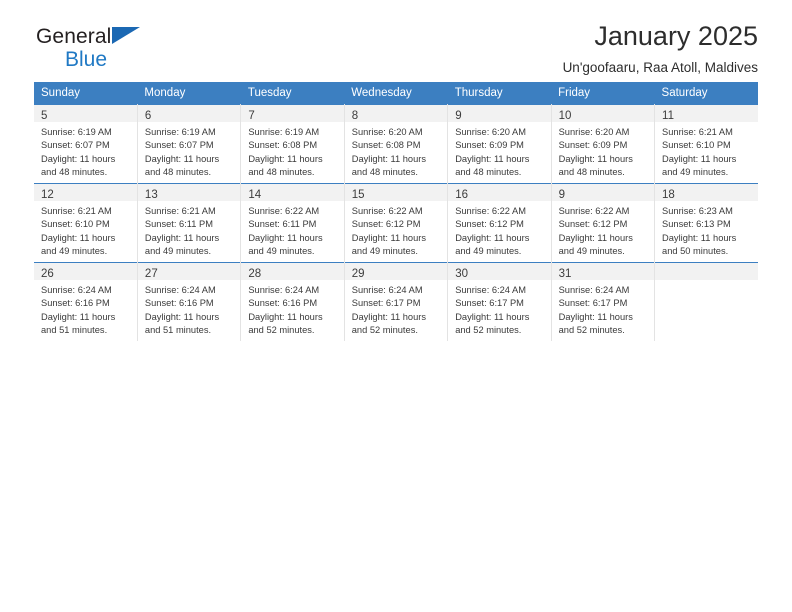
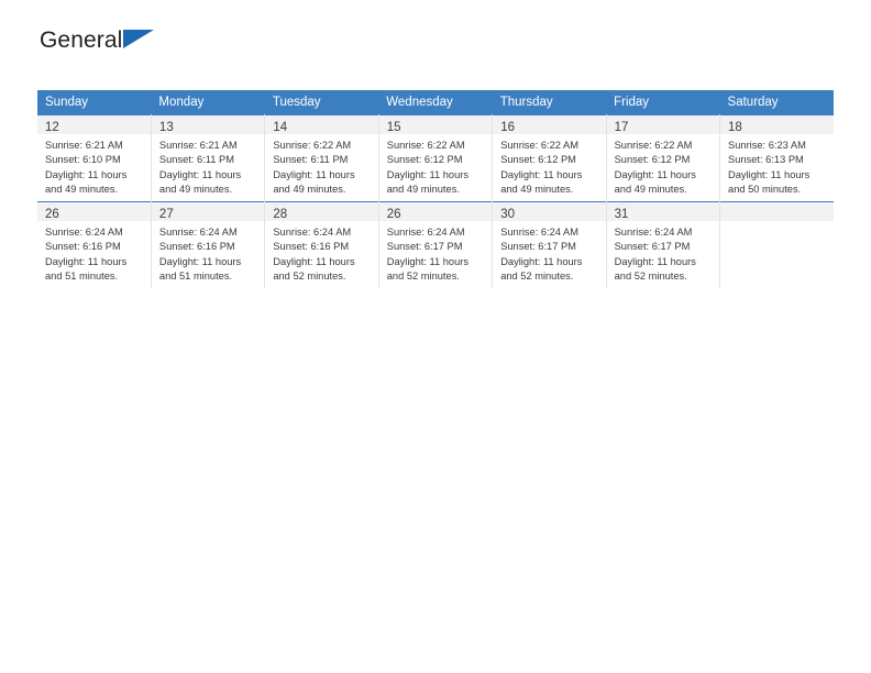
  General
- Blue
- January 2025
- Un'goofaaru, Raa Atoll, Maldives
  Sunday	Monday	Tuesday	Wednesday	Thursday	Friday	Saturday
- 5Sunrise: 6:19 AMSunset: 6:07 PMDaylight: 11 hoursand 48 minutes.	6Sunrise: 6:19 AMSunset: 6:07 PMDaylight: 11 hoursand 48 minutes.	7Sunrise: 6:19 AMSunset: 6:08 PMDaylight: 11 hoursand 48 minutes.	8Sunrise: 6:20 AMSunset: 6:08 PMDaylight: 11 hoursand 48 minutes.	9Sunrise: 6:20 AMSunset: 6:09 PMDaylight: 11 hoursand 48 minutes.	10Sunrise: 6:20 AMSunset: 6:09 PMDaylight: 11 hoursand 48 minutes.	11Sunrise: 6:21 AMSunset: 6:10 PMDaylight: 11 hoursand 49 minutes.
- 12Sunrise: 6:21 AMSunset: 6:10 PMDaylight: 11 hoursand 49 minutes.	13Sunrise: 6:21 AMSunset: 6:11 PMDaylight: 11 hoursand 49 minutes.	14Sunrise: 6:22 AMSunset: 6:11 PMDaylight: 11 hoursand 49 minutes.	15Sunrise: 6:22 AMSunset: 6:12 PMDaylight: 11 hoursand 49 minutes.	16Sunrise: 6:22 AMSunset: 6:12 PMDaylight: 11 hoursand 49 minutes.	9Sunrise: 6:22 AMSunset: 6:12 PMDaylight: 11 hoursand 49 minutes.	18Sunrise: 6:23 AMSunset: 6:13 PMDaylight: 11 hoursand 50 minutes.
+ 12Sunrise: 6:21 AMSunset: 6:10 PMDaylight: 11 hoursand 49 minutes.	13Sunrise: 6:21 AMSunset: 6:11 PMDaylight: 11 hoursand 49 minutes.	14Sunrise: 6:22 AMSunset: 6:11 PMDaylight: 11 hoursand 49 minutes.	15Sunrise: 6:22 AMSunset: 6:12 PMDaylight: 11 hoursand 49 minutes.	16Sunrise: 6:22 AMSunset: 6:12 PMDaylight: 11 hoursand 49 minutes.	17Sunrise: 6:22 AMSunset: 6:12 PMDaylight: 11 hoursand 49 minutes.	18Sunrise: 6:23 AMSunset: 6:13 PMDaylight: 11 hoursand 50 minutes.
- 26Sunrise: 6:24 AMSunset: 6:16 PMDaylight: 11 hoursand 51 minutes.	27Sunrise: 6:24 AMSunset: 6:16 PMDaylight: 11 hoursand 51 minutes.	28Sunrise: 6:24 AMSunset: 6:16 PMDaylight: 11 hoursand 52 minutes.	29Sunrise: 6:24 AMSunset: 6:17 PMDaylight: 11 hoursand 52 minutes.	30Sunrise: 6:24 AMSunset: 6:17 PMDaylight: 11 hoursand 52 minutes.	31Sunrise: 6:24 AMSunset: 6:17 PMDaylight: 11 hoursand 52 minutes.
+ 26Sunrise: 6:24 AMSunset: 6:16 PMDaylight: 11 hoursand 51 minutes.	27Sunrise: 6:24 AMSunset: 6:16 PMDaylight: 11 hoursand 51 minutes.	28Sunrise: 6:24 AMSunset: 6:16 PMDaylight: 11 hoursand 52 minutes.	26Sunrise: 6:24 AMSunset: 6:17 PMDaylight: 11 hoursand 52 minutes.	30Sunrise: 6:24 AMSunset: 6:17 PMDaylight: 11 hoursand 52 minutes.	31Sunrise: 6:24 AMSunset: 6:17 PMDaylight: 11 hoursand 52 minutes.
